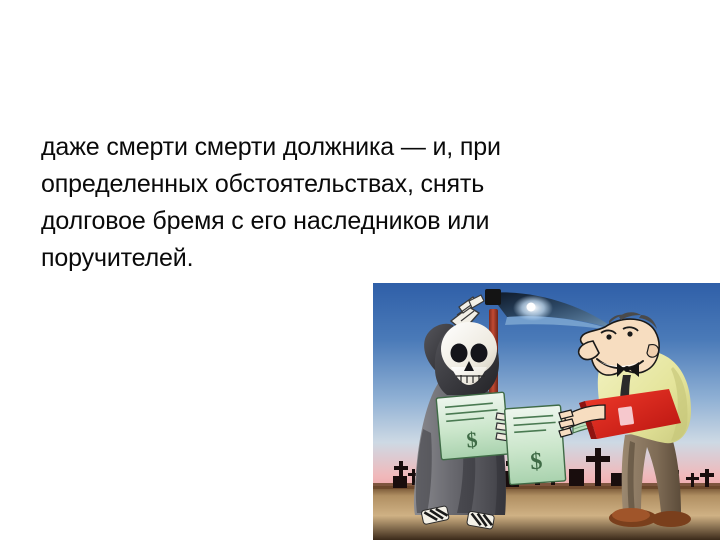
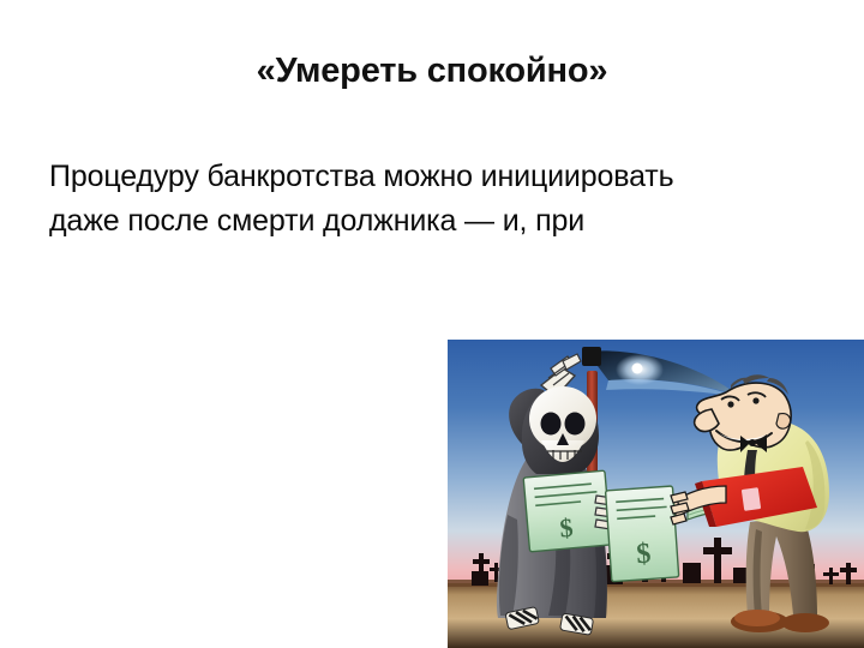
+ «Умереть спокойно»
+ Процедуру банкротства можно инициировать
- даже смерти смерти должника — и, при
+ даже после смерти должника — и, при
- определенных обстоятельствах, снять
- долговое бремя с его наследников или
- поручителей.
